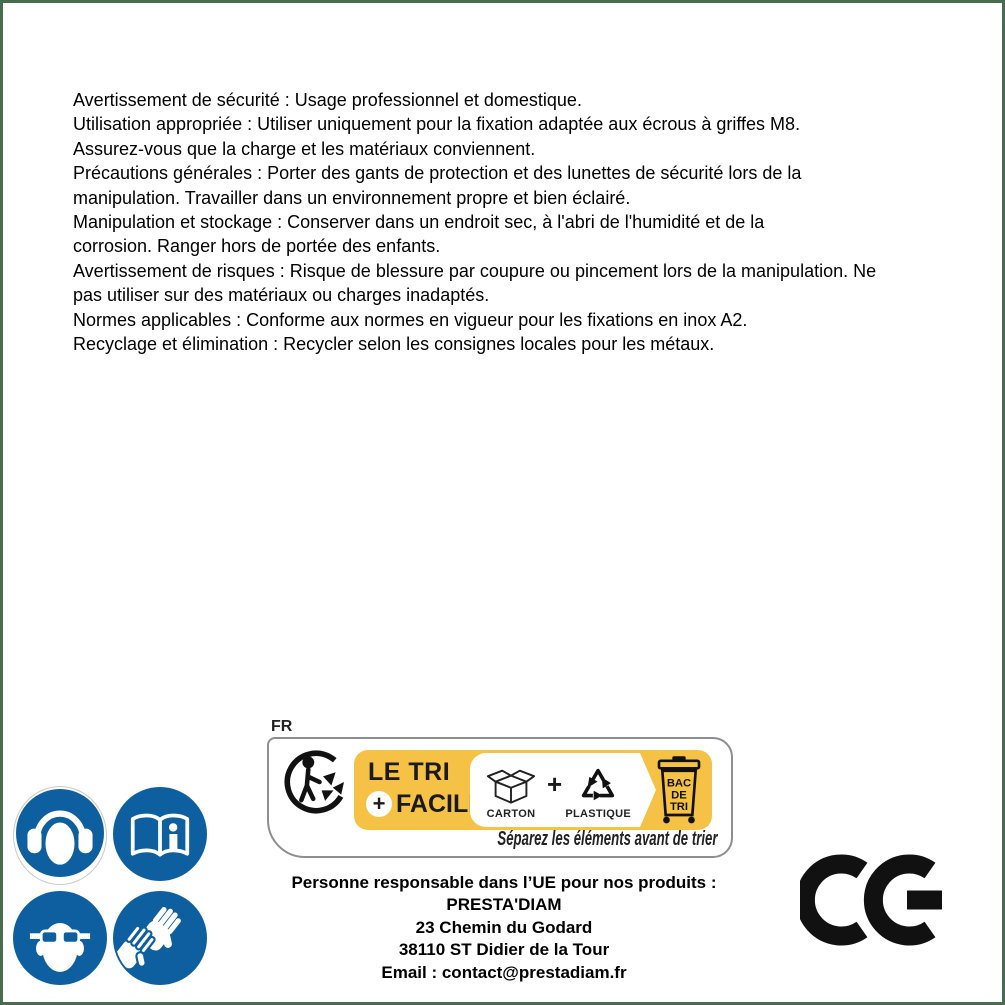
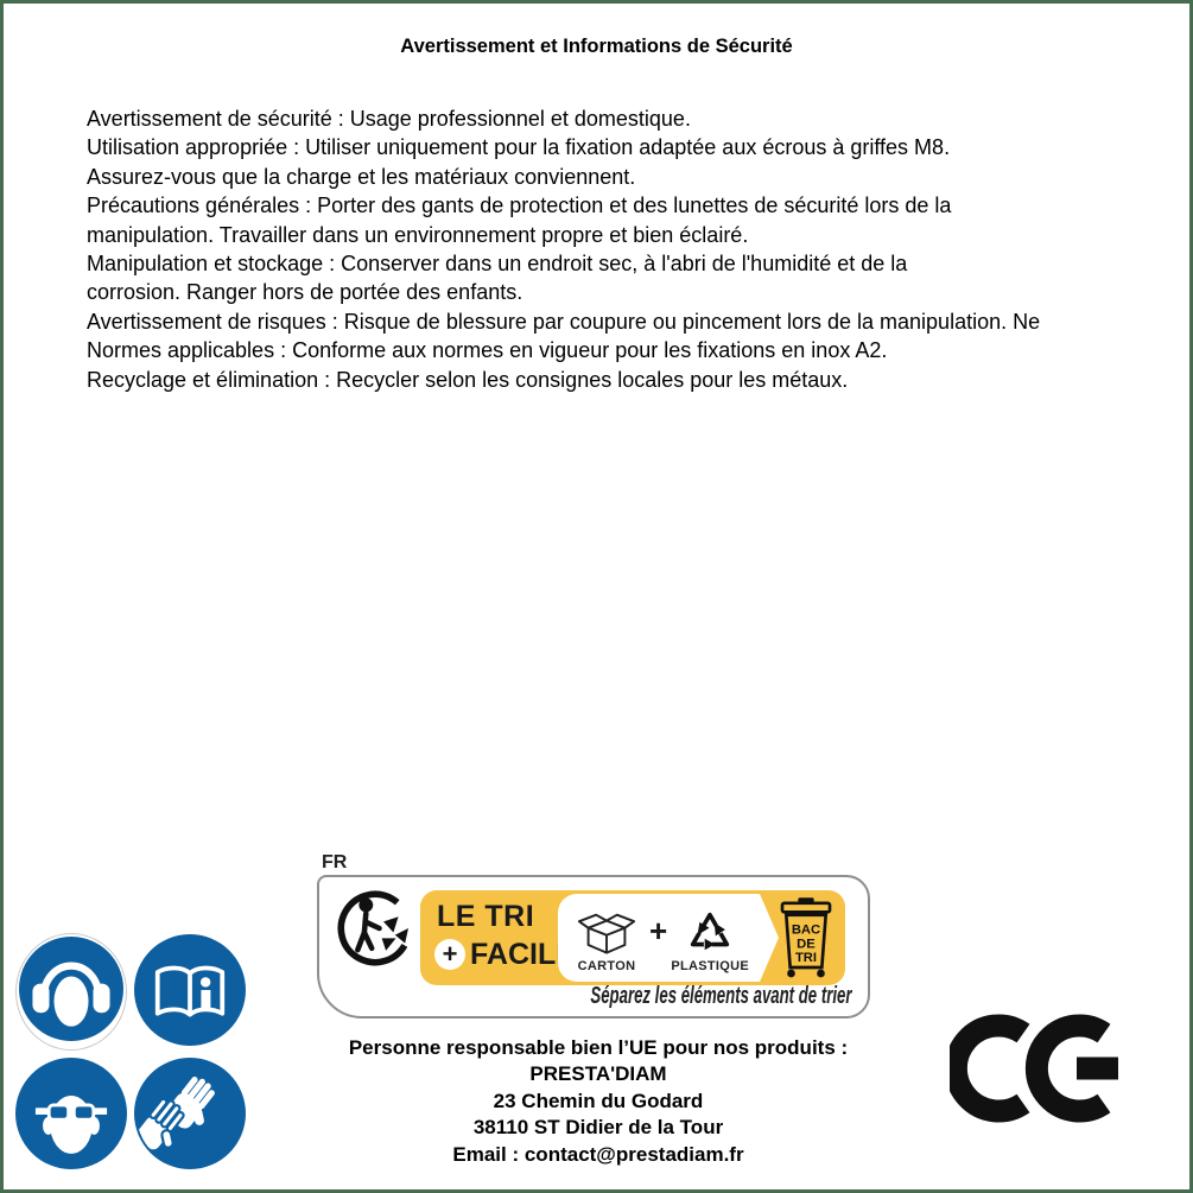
+ Avertissement et Informations de Sécurité
  Avertissement de sécurité : Usage professionnel et domestique.
  Utilisation appropriée : Utiliser uniquement pour la fixation adaptée aux écrous à griffes M8.
  Assurez-vous que la charge et les matériaux conviennent.
  Précautions générales : Porter des gants de protection et des lunettes de sécurité lors de la
  manipulation. Travailler dans un environnement propre et bien éclairé.
  Manipulation et stockage : Conserver dans un endroit sec, à l'abri de l'humidité et de la
  corrosion. Ranger hors de portée des enfants.
  Avertissement de risques : Risque de blessure par coupure ou pincement lors de la manipulation. Ne
- pas utiliser sur des matériaux ou charges inadaptés.
  Normes applicables : Conforme aux normes en vigueur pour les fixations en inox A2.
  Recyclage et élimination : Recycler selon les consignes locales pour les métaux.
  FR
  LE TRI
  +
  FACIL
  CARTON
  +
  PLASTIQUE
  BAC
  DE
  TRI
  Séparez les éléments avant de trier
- Personne responsable dans l’UE pour nos produits :
+ Personne responsable bien l’UE pour nos produits :
  PRESTA'DIAM
  23 Chemin du Godard
  38110 ST Didier de la Tour
  Email : contact@prestadiam.fr
